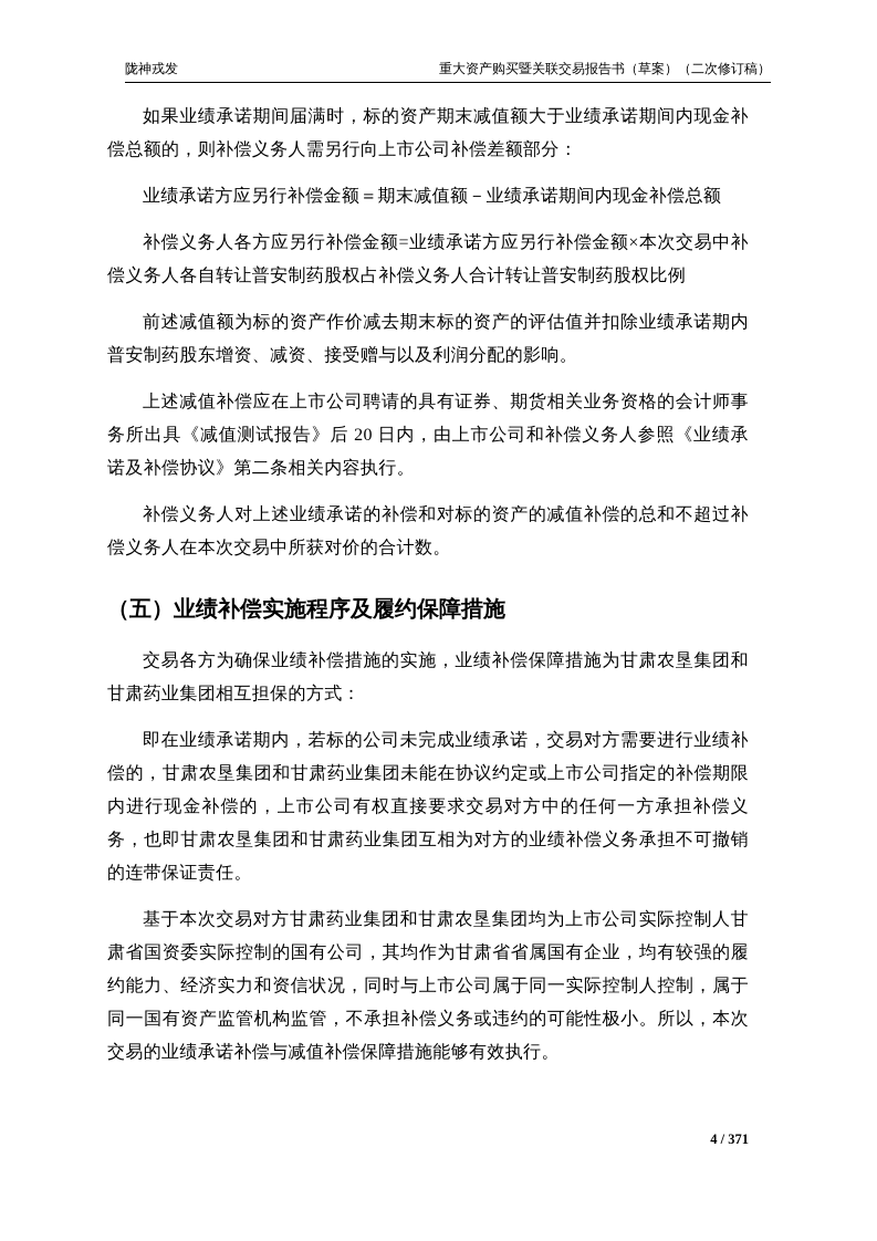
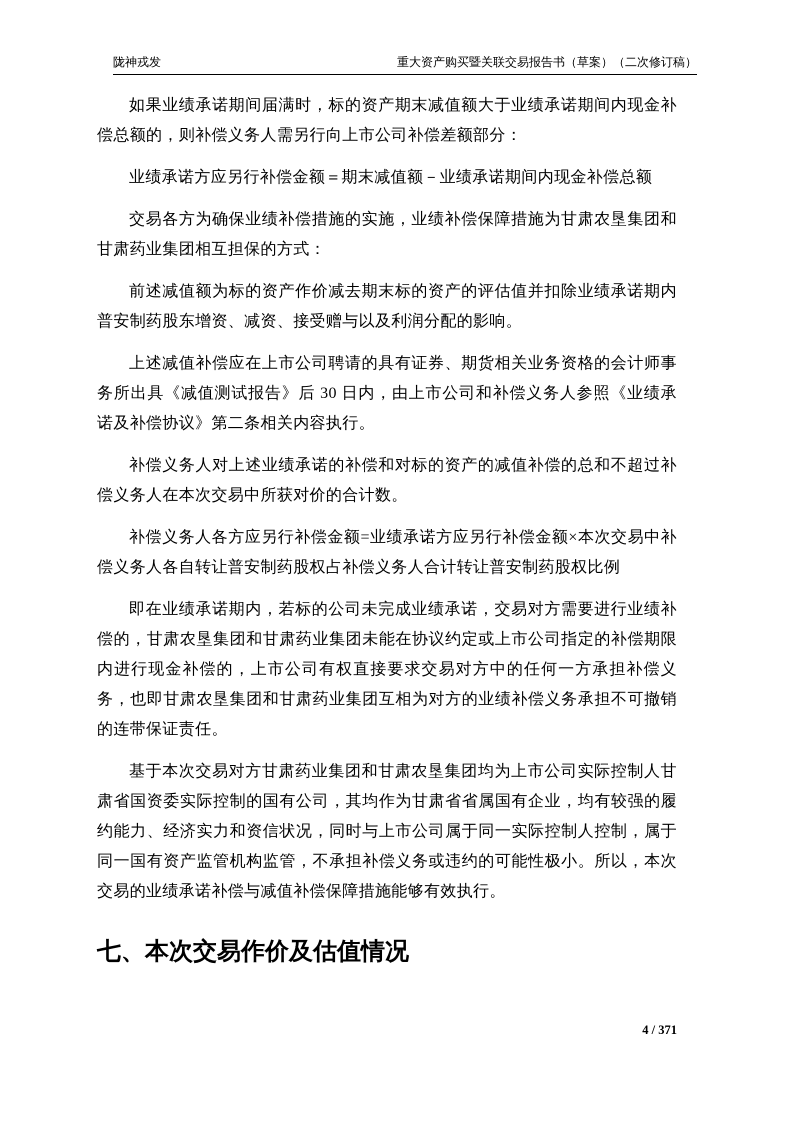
  陇神戎发
  重大资产购买暨关联交易报告书（草案）（二次修订稿）
  如果业绩承诺期间届满时，标的资产期末减值额大于业绩承诺期间内现金补偿总额的，则补偿义务人需另行向上市公司补偿差额部分：
  业绩承诺方应另行补偿金额＝期末减值额－业绩承诺期间内现金补偿总额
- 补偿义务人各方应另行补偿金额=业绩承诺方应另行补偿金额×本次交易中补偿义务人各自转让普安制药股权占补偿义务人合计转让普安制药股权比例
+ 交易各方为确保业绩补偿措施的实施，业绩补偿保障措施为甘肃农垦集团和甘肃药业集团相互担保的方式：
  前述减值额为标的资产作价减去期末标的资产的评估值并扣除业绩承诺期内普安制药股东增资、减资、接受赠与以及利润分配的影响。
- 上述减值补偿应在上市公司聘请的具有证券、期货相关业务资格的会计师事务所出具《减值测试报告》后 20 日内，由上市公司和补偿义务人参照《业绩承诺及补偿协议》第二条相关内容执行。
+ 上述减值补偿应在上市公司聘请的具有证券、期货相关业务资格的会计师事务所出具《减值测试报告》后 30 日内，由上市公司和补偿义务人参照《业绩承诺及补偿协议》第二条相关内容执行。
  补偿义务人对上述业绩承诺的补偿和对标的资产的减值补偿的总和不超过补偿义务人在本次交易中所获对价的合计数。
- （五）业绩补偿实施程序及履约保障措施
- 交易各方为确保业绩补偿措施的实施，业绩补偿保障措施为甘肃农垦集团和甘肃药业集团相互担保的方式：
+ 补偿义务人各方应另行补偿金额=业绩承诺方应另行补偿金额×本次交易中补偿义务人各自转让普安制药股权占补偿义务人合计转让普安制药股权比例
  即在业绩承诺期内，若标的公司未完成业绩承诺，交易对方需要进行业绩补偿的，甘肃农垦集团和甘肃药业集团未能在协议约定或上市公司指定的补偿期限内进行现金补偿的，上市公司有权直接要求交易对方中的任何一方承担补偿义务，也即甘肃农垦集团和甘肃药业集团互相为对方的业绩补偿义务承担不可撤销的连带保证责任。
  基于本次交易对方甘肃药业集团和甘肃农垦集团均为上市公司实际控制人甘肃省国资委实际控制的国有公司，其均作为甘肃省省属国有企业，均有较强的履约能力、经济实力和资信状况，同时与上市公司属于同一实际控制人控制，属于同一国有资产监管机构监管，不承担补偿义务或违约的可能性极小。所以，本次交易的业绩承诺补偿与减值补偿保障措施能够有效执行。
+ 七、本次交易作价及估值情况
  4 / 371
